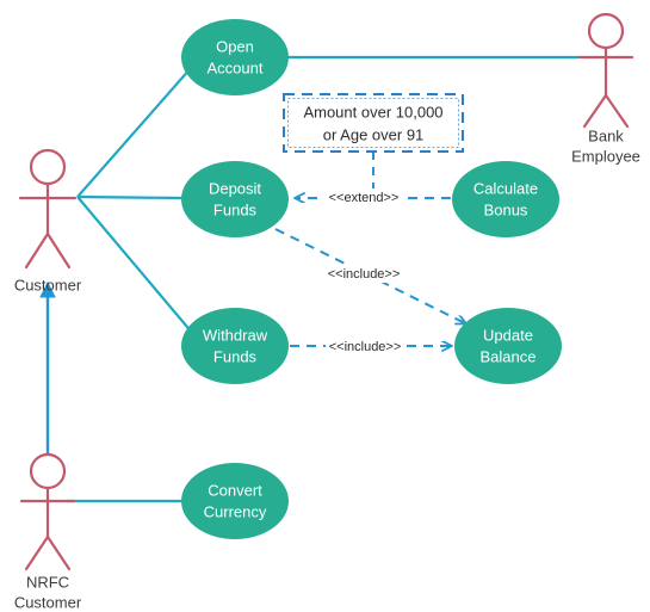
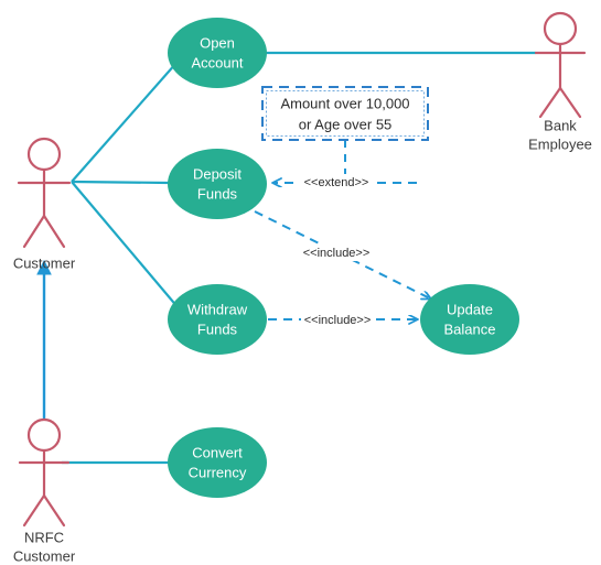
  Amount over 10,000
- or Age over 91
+ or Age over 55
  <<extend>>
  <<include>>
  <<include>>
  Open
  Account
  Deposit
  Funds
  Withdraw
  Funds
  Convert
  Currency
- Calculate
- Bonus
  Update
  Balance
  Customer
  Bank
  Employee
  NRFC
  Customer
